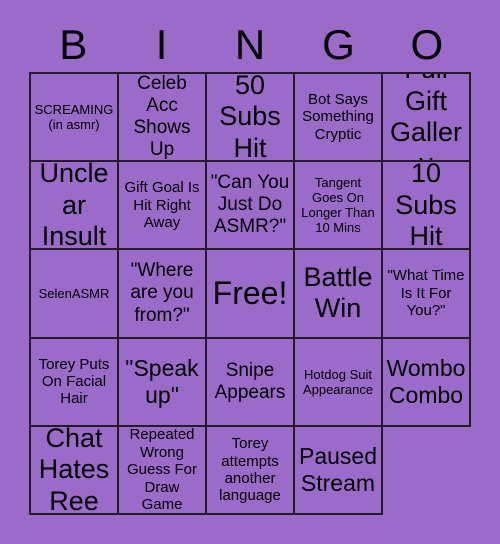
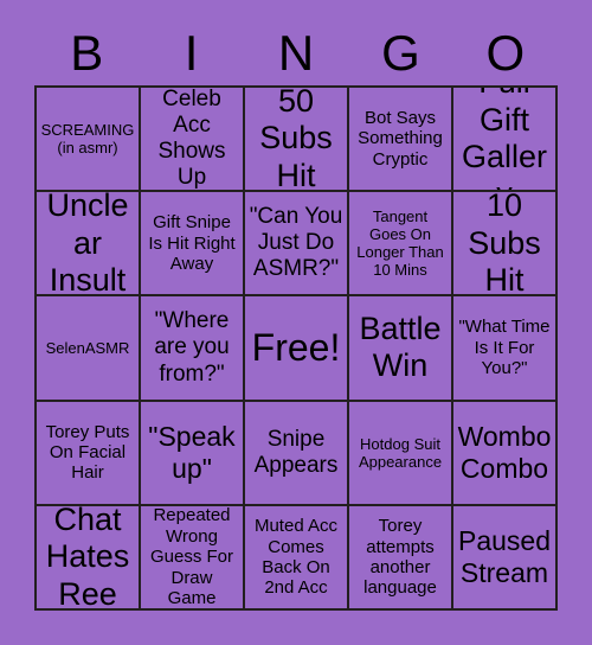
  B
  I
  N
  G
  O
  SCREAMING (in asmr)
  Celeb Acc Shows Up
  50 Subs Hit
  Bot Says Something Cryptic
  Unclear Insult
- Gift Goal Is Hit Right Away
+ Gift Snipe Is Hit Right Away
  "Can You Just Do ASMR?"
  Tangent Goes On Longer Than 10 Mins
  10 Subs Hit
  SelenASMR
  "Where are you from?"
  Free!
  Battle Win
  "What Time Is It For You?"
  Torey Puts On Facial Hair
  "Speak up"
  Snipe Appears
  Hotdog Suit Appearance
  Wombo Combo
  Chat Hates Ree
  Repeated Wrong Guess For Draw Game
+ Muted Acc Comes Back On 2nd Acc
  Torey attempts another language
  Paused Stream
